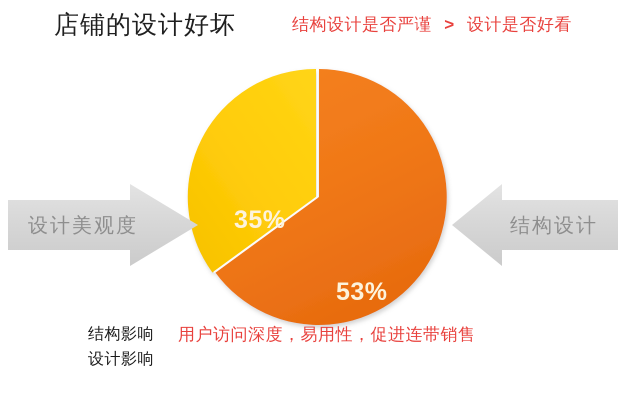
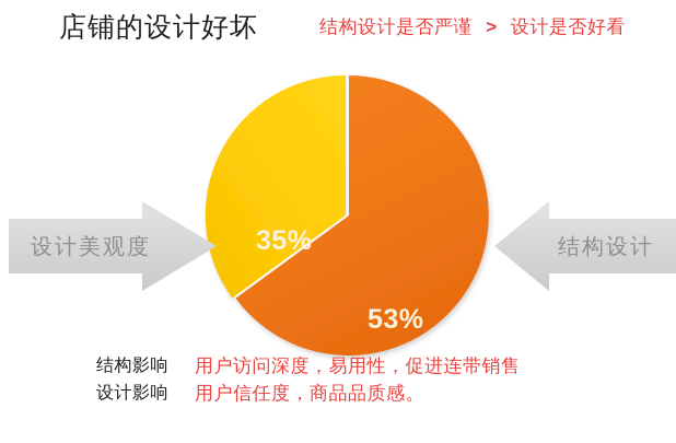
  店铺的设计好坏
  结构设计是否严谨 > 设计是否好看
  35%
  53%
  设计美观度
  结构设计
  结构影响
  设计影响
  用户访问深度，易用性，促进连带销售
+ 用户信任度，商品品质感。
